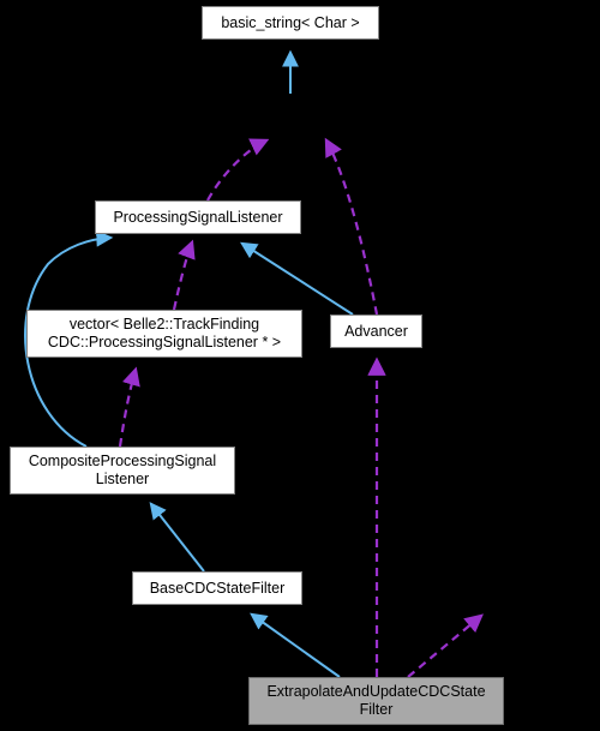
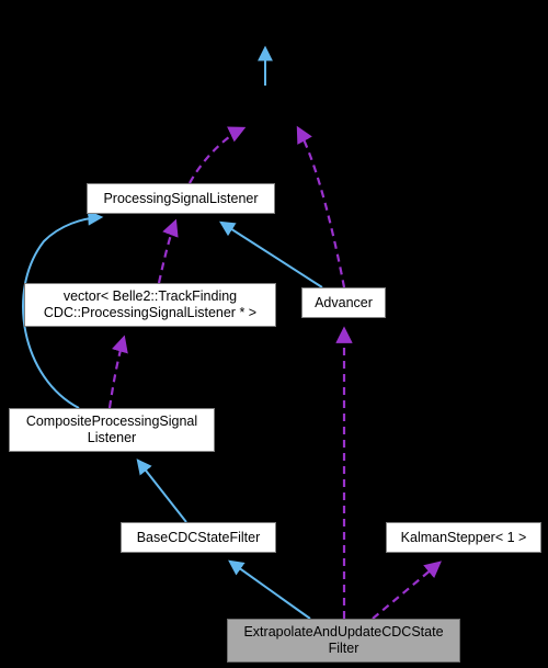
- basic_string< Char >
  ProcessingSignalListener
  vector< Belle2::TrackFinding
  CDC::ProcessingSignalListener * >
  Advancer
  CompositeProcessingSignal
  Listener
  BaseCDCStateFilter
+ KalmanStepper< 1 >
  ExtrapolateAndUpdateCDCState
  Filter
